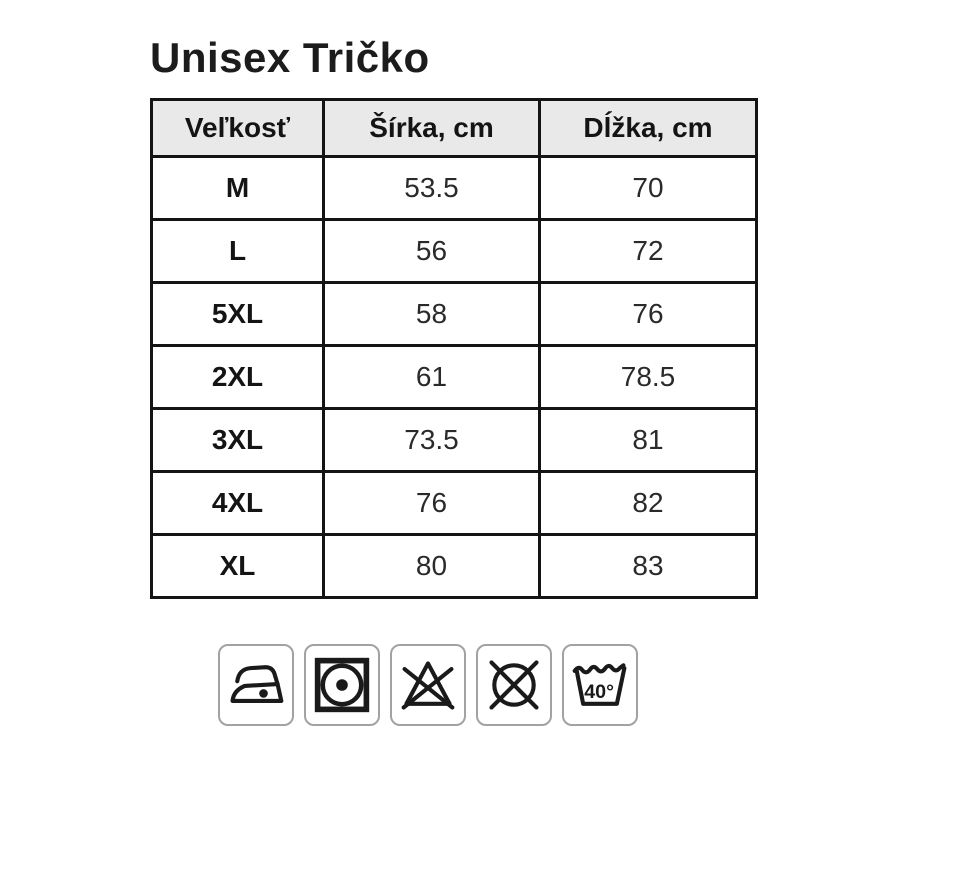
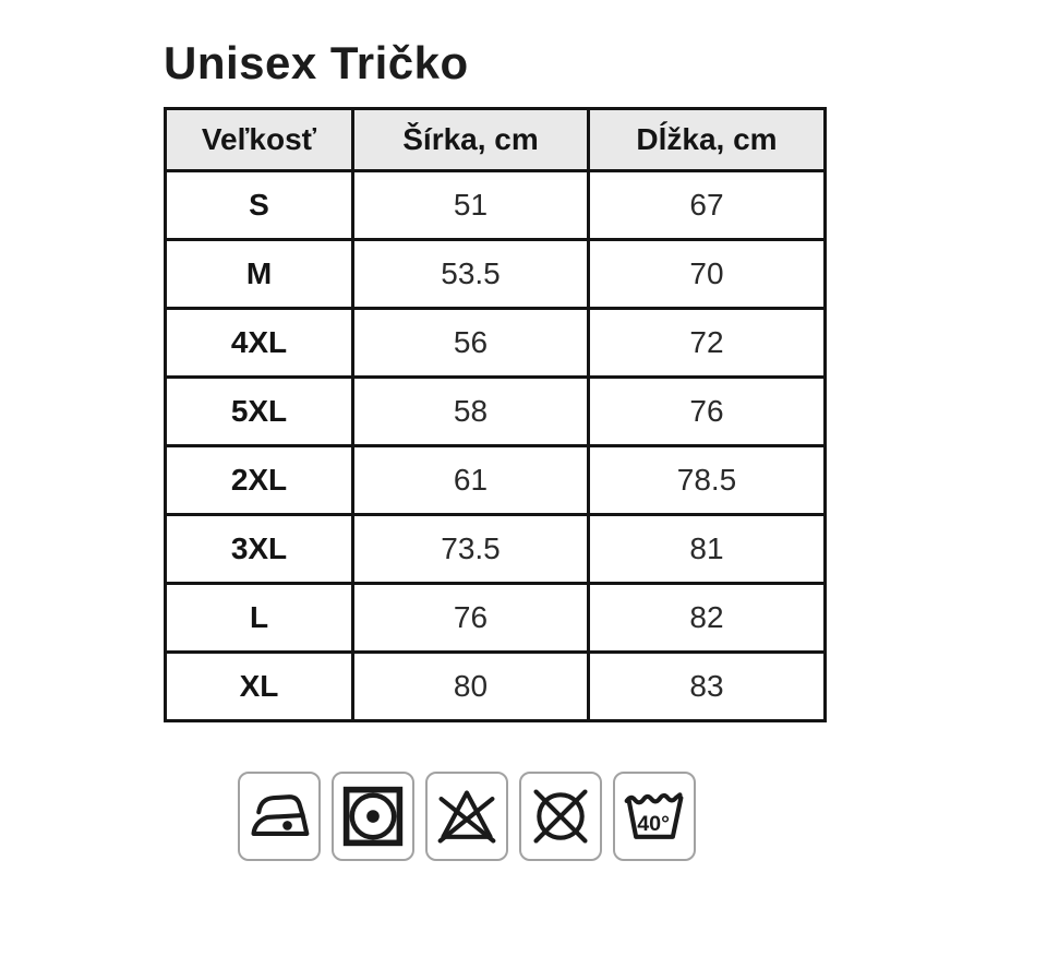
  Unisex Tričko
  Veľkosť	Šírka, cm	Dĺžka, cm
+ S	51	67
  M	53.5	70
- L	56	72
+ 4XL	56	72
  5XL	58	76
  2XL	61	78.5
  3XL	73.5	81
- 4XL	76	82
+ L	76	82
  XL	80	83
  40°
